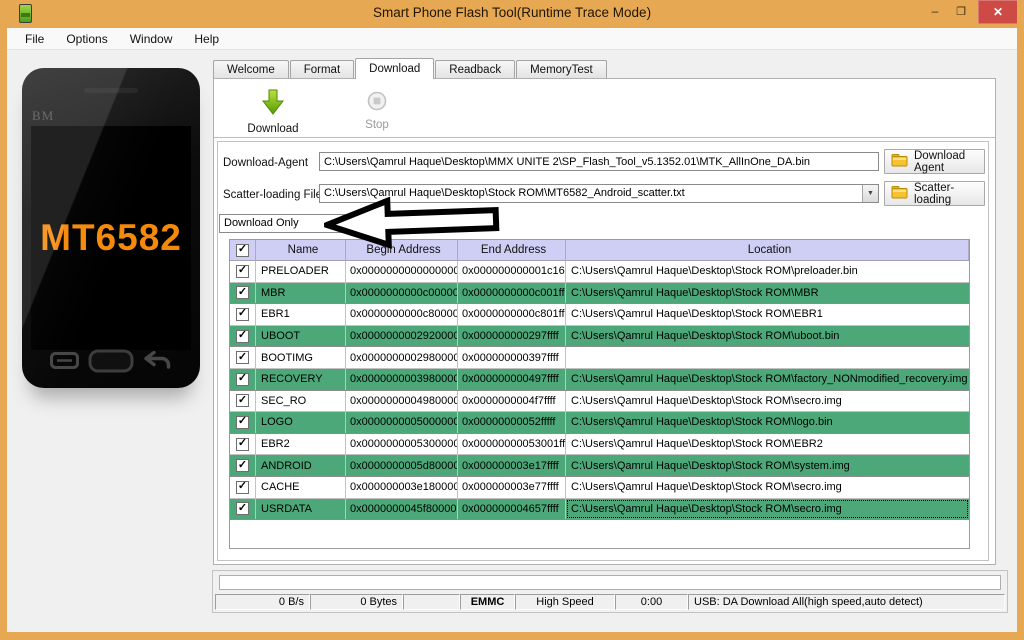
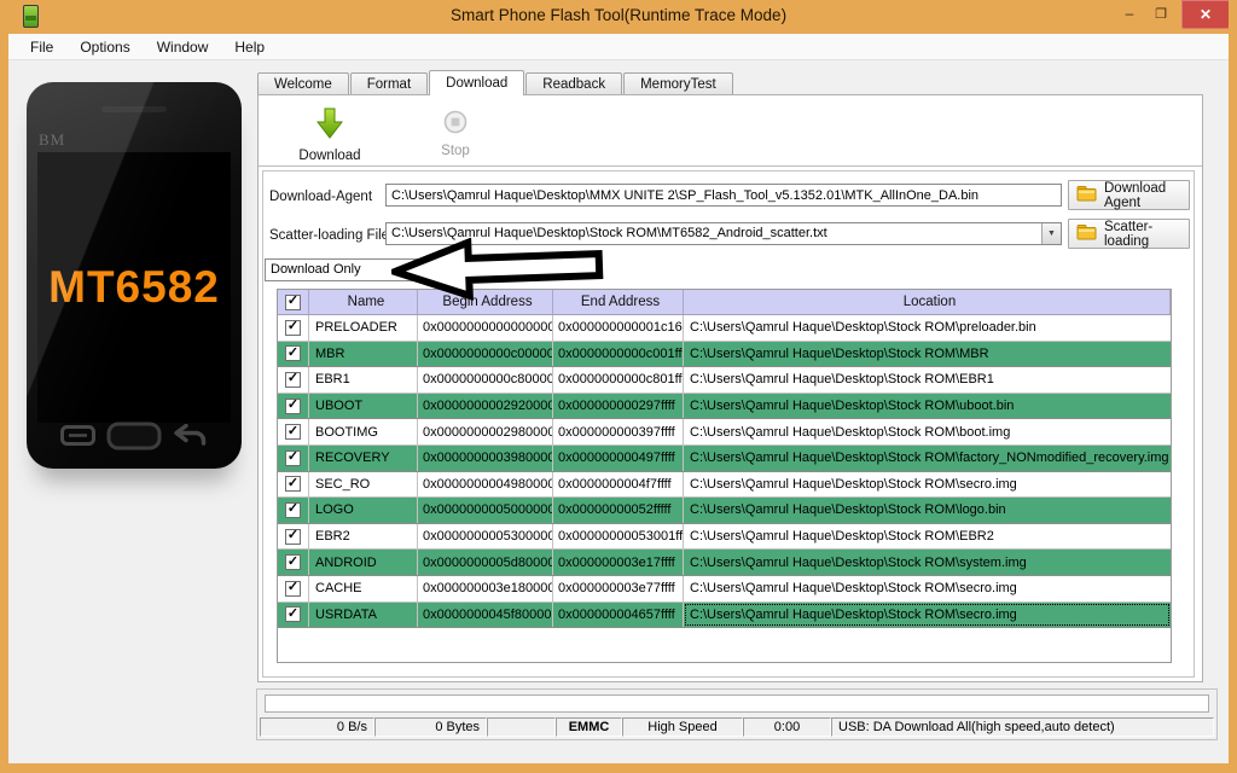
  Smart Phone Flash Tool(Runtime Trace Mode)
  –
  ❐
  ✕
  File
  Options
  Window
  Help
  Welcome
  Format
  Download
  Readback
  MemoryTest
  Download
  Stop
  Download-Agent
  C:\Users\Qamrul Haque\Desktop\MMX UNITE 2\SP_Flash_Tool_v5.1352.01\MTK_AllInOne_DA.bin
  Download Agent
  Scatter-loading Fil
  C:\Users\Qamrul Haque\Desktop\Stock ROM\MT6582_Android_scatter.txt
  Scatter-loading
  Download Only
  ✓
  Name
  Begin Address
  End Address
  Location
  ✓
  PRELOADER
  0x0000000000000000
  0x000000000001c16
  C:\Users\Qamrul Haque\Desktop\Stock ROM\preloader.bin
  ✓
  MBR
  0x0000000000c00000
  0x0000000000c001ff
  C:\Users\Qamrul Haque\Desktop\Stock ROM\MBR
  ✓
  EBR1
  0x0000000000c80000
  0x0000000000c801ff
  C:\Users\Qamrul Haque\Desktop\Stock ROM\EBR1
  ✓
  UBOOT
  0x0000000002920000
  0x000000000297ffff
  C:\Users\Qamrul Haque\Desktop\Stock ROM\uboot.bin
  ✓
  BOOTIMG
  0x0000000002980000
  0x000000000397ffff
+ C:\Users\Qamrul Haque\Desktop\Stock ROM\boot.img
  ✓
  RECOVERY
  0x0000000003980000
  0x000000000497ffff
  C:\Users\Qamrul Haque\Desktop\Stock ROM\factory_NONmodified_recovery.img
  ✓
  SEC_RO
  0x0000000004980000
  0x0000000004f7ffff
  C:\Users\Qamrul Haque\Desktop\Stock ROM\secro.img
  ✓
  LOGO
  0x0000000005000000
  0x00000000052fffff
  C:\Users\Qamrul Haque\Desktop\Stock ROM\logo.bin
  ✓
  EBR2
  0x0000000005300000
  0x00000000053001ff
  C:\Users\Qamrul Haque\Desktop\Stock ROM\EBR2
  ✓
  ANDROID
  0x0000000005d80000
  0x000000003e17ffff
  C:\Users\Qamrul Haque\Desktop\Stock ROM\system.img
  ✓
  CACHE
  0x000000003e180000
  0x000000003e77ffff
  C:\Users\Qamrul Haque\Desktop\Stock ROM\secro.img
  ✓
  USRDATA
  0x0000000045f80000
  0x000000004657ffff
  C:\Users\Qamrul Haque\Desktop\Stock ROM\secro.img
  0 B/s
  0 Bytes
  EMMC
  High Speed
  0:00
  USB: DA Download All(high speed,auto detect)
